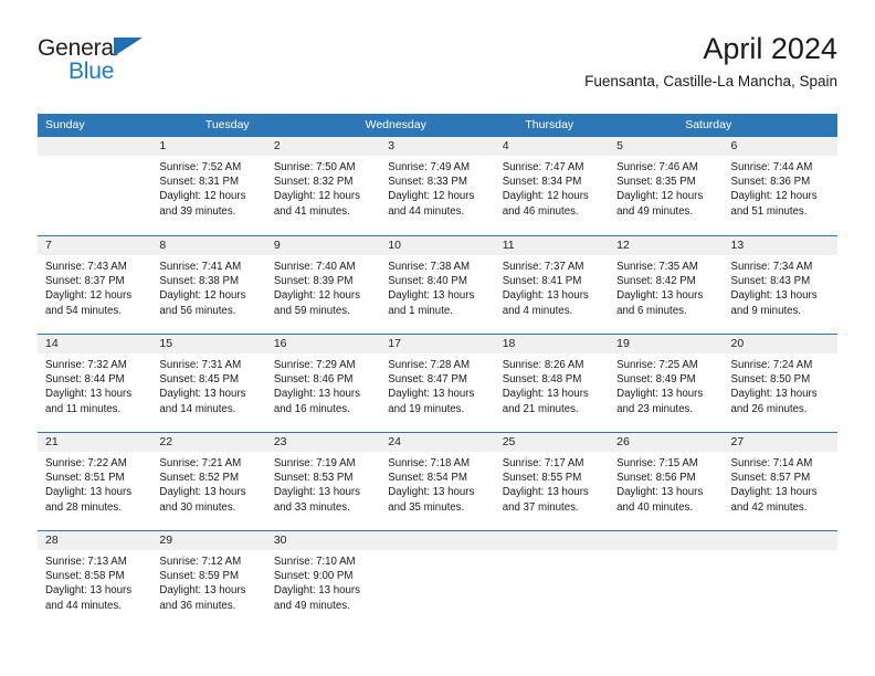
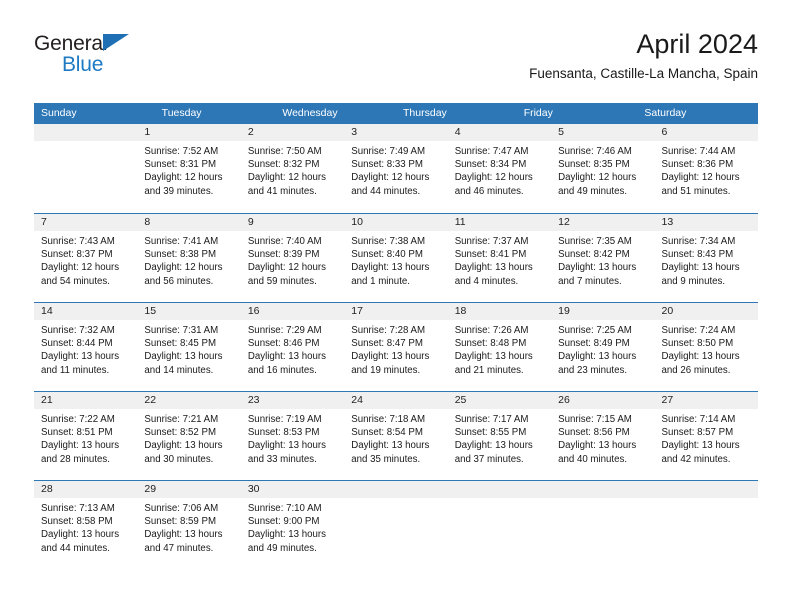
  General
  Blue
  April 2024
  Fuensanta, Castille-La Mancha, Spain
  Sunday
  Tuesday
  Wednesday
  Thursday
+ Friday
  Saturday
  1
  Sunrise: 7:52 AM
  Sunset: 8:31 PM
  Daylight: 12 hours
  and 39 minutes.
  2
  Sunrise: 7:50 AM
  Sunset: 8:32 PM
  Daylight: 12 hours
  and 41 minutes.
  3
  Sunrise: 7:49 AM
  Sunset: 8:33 PM
  Daylight: 12 hours
  and 44 minutes.
  4
  Sunrise: 7:47 AM
  Sunset: 8:34 PM
  Daylight: 12 hours
  and 46 minutes.
  5
  Sunrise: 7:46 AM
  Sunset: 8:35 PM
  Daylight: 12 hours
  and 49 minutes.
  6
  Sunrise: 7:44 AM
  Sunset: 8:36 PM
  Daylight: 12 hours
  and 51 minutes.
  7
  Sunrise: 7:43 AM
  Sunset: 8:37 PM
  Daylight: 12 hours
  and 54 minutes.
  8
  Sunrise: 7:41 AM
  Sunset: 8:38 PM
  Daylight: 12 hours
  and 56 minutes.
  9
  Sunrise: 7:40 AM
  Sunset: 8:39 PM
  Daylight: 12 hours
  and 59 minutes.
  10
  Sunrise: 7:38 AM
  Sunset: 8:40 PM
  Daylight: 13 hours
  and 1 minute.
  11
  Sunrise: 7:37 AM
  Sunset: 8:41 PM
  Daylight: 13 hours
  and 4 minutes.
  12
  Sunrise: 7:35 AM
  Sunset: 8:42 PM
  Daylight: 13 hours
- and 6 minutes.
+ and 7 minutes.
  13
  Sunrise: 7:34 AM
  Sunset: 8:43 PM
  Daylight: 13 hours
  and 9 minutes.
  14
  Sunrise: 7:32 AM
  Sunset: 8:44 PM
  Daylight: 13 hours
  and 11 minutes.
  15
  Sunrise: 7:31 AM
  Sunset: 8:45 PM
  Daylight: 13 hours
  and 14 minutes.
  16
  Sunrise: 7:29 AM
  Sunset: 8:46 PM
  Daylight: 13 hours
  and 16 minutes.
  17
  Sunrise: 7:28 AM
  Sunset: 8:47 PM
  Daylight: 13 hours
  and 19 minutes.
  18
- Sunrise: 8:26 AM
+ Sunrise: 7:26 AM
  Sunset: 8:48 PM
  Daylight: 13 hours
  and 21 minutes.
  19
  Sunrise: 7:25 AM
  Sunset: 8:49 PM
  Daylight: 13 hours
  and 23 minutes.
  20
  Sunrise: 7:24 AM
  Sunset: 8:50 PM
  Daylight: 13 hours
  and 26 minutes.
  21
  Sunrise: 7:22 AM
  Sunset: 8:51 PM
  Daylight: 13 hours
  and 28 minutes.
  22
  Sunrise: 7:21 AM
  Sunset: 8:52 PM
  Daylight: 13 hours
  and 30 minutes.
  23
  Sunrise: 7:19 AM
  Sunset: 8:53 PM
  Daylight: 13 hours
  and 33 minutes.
  24
  Sunrise: 7:18 AM
  Sunset: 8:54 PM
  Daylight: 13 hours
  and 35 minutes.
  25
  Sunrise: 7:17 AM
  Sunset: 8:55 PM
  Daylight: 13 hours
  and 37 minutes.
  26
  Sunrise: 7:15 AM
  Sunset: 8:56 PM
  Daylight: 13 hours
  and 40 minutes.
  27
  Sunrise: 7:14 AM
  Sunset: 8:57 PM
  Daylight: 13 hours
  and 42 minutes.
  28
  Sunrise: 7:13 AM
  Sunset: 8:58 PM
  Daylight: 13 hours
  and 44 minutes.
  29
- Sunrise: 7:12 AM
+ Sunrise: 7:06 AM
  Sunset: 8:59 PM
  Daylight: 13 hours
- and 36 minutes.
+ and 47 minutes.
  30
  Sunrise: 7:10 AM
  Sunset: 9:00 PM
  Daylight: 13 hours
  and 49 minutes.
